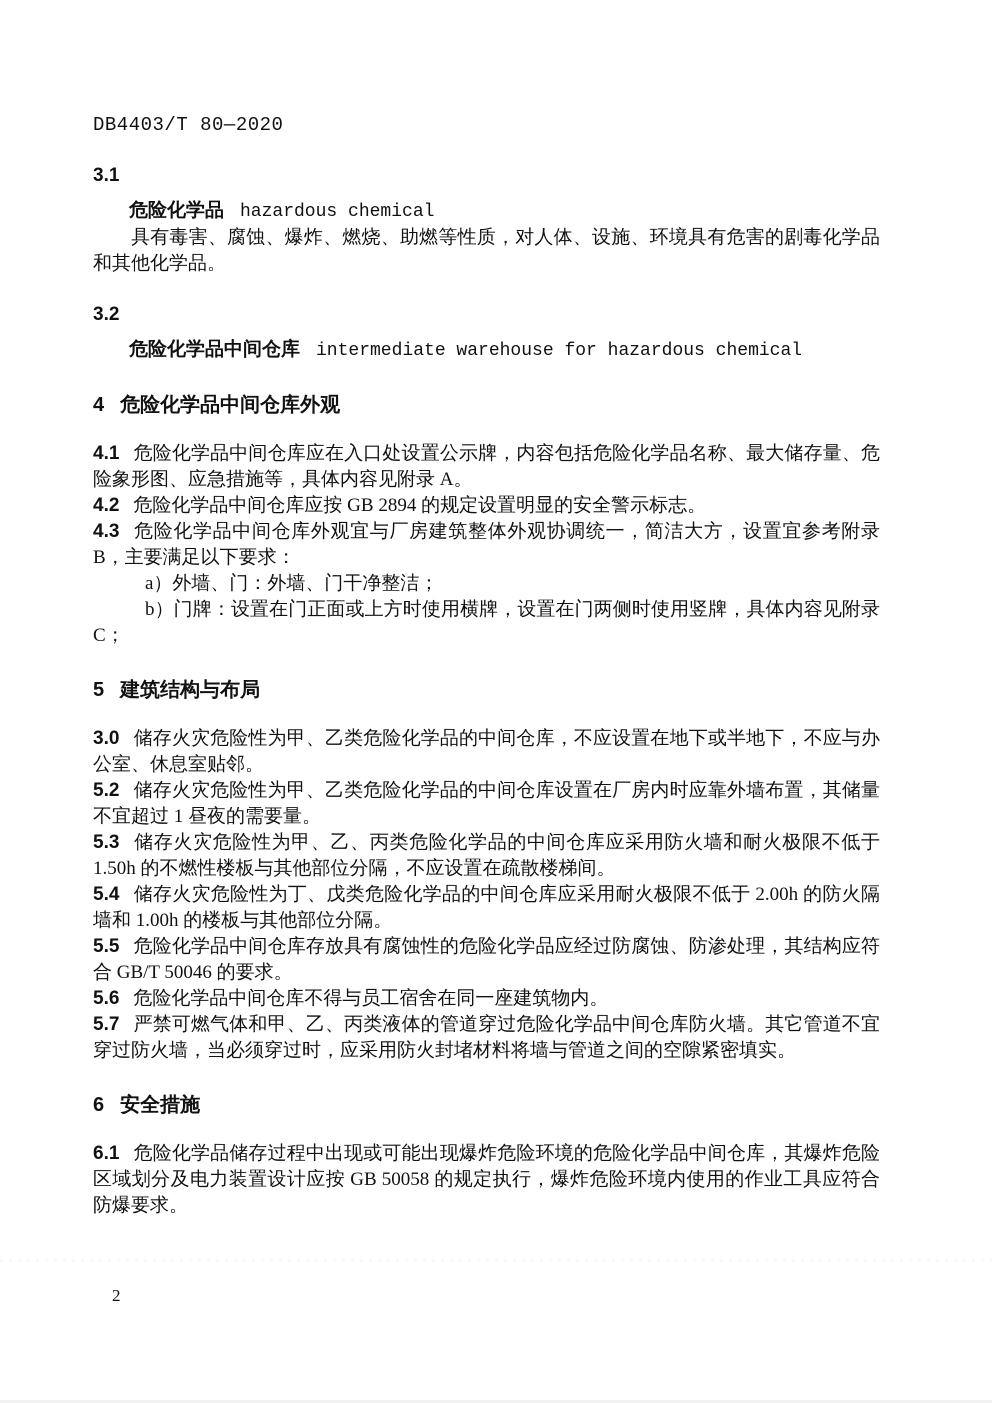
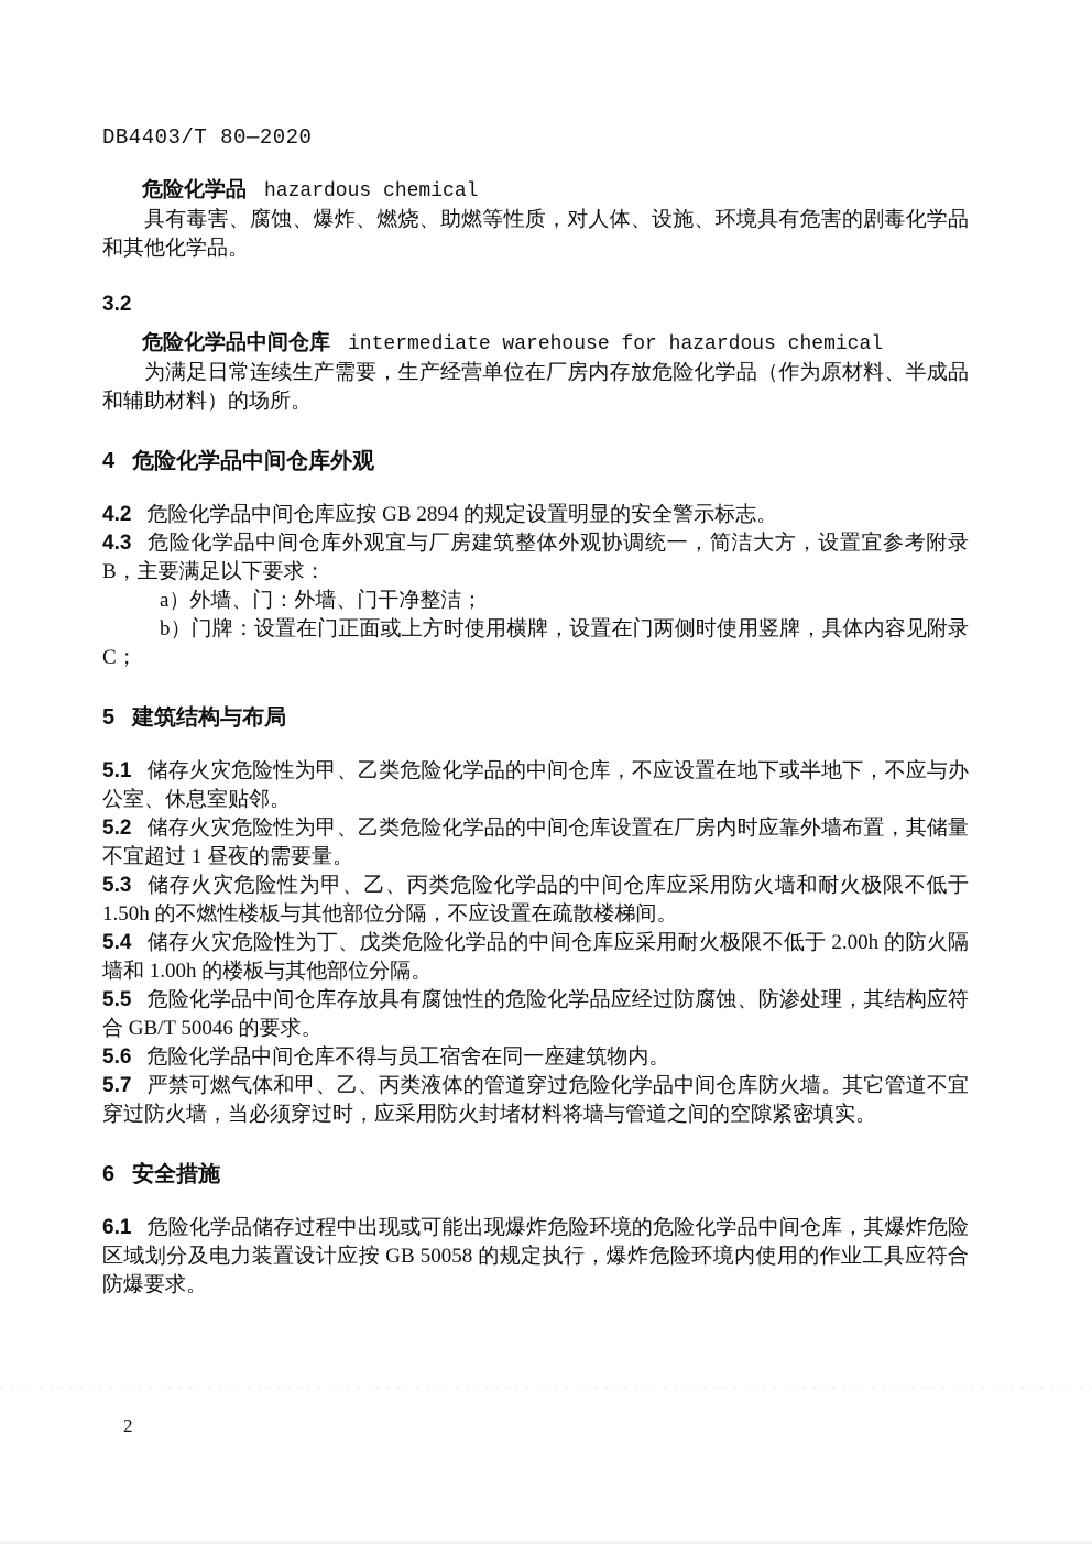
  DB4403/T 80—2020
- 3.1
  危险化学品 hazardous chemical
  具有毒害、腐蚀、爆炸、燃烧、助燃等性质，对人体、设施、环境具有危害的剧毒化学品和其他化学品。
  3.2
  危险化学品中间仓库 intermediate warehouse for hazardous chemical
+ 为满足日常连续生产需要，生产经营单位在厂房内存放危险化学品（作为原材料、半成品和辅助材料）的场所。
  4 危险化学品中间仓库外观
- 4.1 危险化学品中间仓库应在入口处设置公示牌，内容包括危险化学品名称、最大储存量、危险象形图、应急措施等，具体内容见附录 A。
  4.2 危险化学品中间仓库应按 GB 2894 的规定设置明显的安全警示标志。
  4.3 危险化学品中间仓库外观宜与厂房建筑整体外观协调统一，简洁大方，设置宜参考附录 B，主要满足以下要求：
  a）外墙、门：外墙、门干净整洁；
  b）门牌：设置在门正面或上方时使用横牌，设置在门两侧时使用竖牌，具体内容见附录 C；
  5 建筑结构与布局
- 3.0 储存火灾危险性为甲、乙类危险化学品的中间仓库，不应设置在地下或半地下，不应与办公室、休息室贴邻。
+ 5.1 储存火灾危险性为甲、乙类危险化学品的中间仓库，不应设置在地下或半地下，不应与办公室、休息室贴邻。
  5.2 储存火灾危险性为甲、乙类危险化学品的中间仓库设置在厂房内时应靠外墙布置，其储量不宜超过 1 昼夜的需要量。
  5.3 储存火灾危险性为甲、乙、丙类危险化学品的中间仓库应采用防火墙和耐火极限不低于 1.50h 的不燃性楼板与其他部位分隔，不应设置在疏散楼梯间。
  5.4 储存火灾危险性为丁、戊类危险化学品的中间仓库应采用耐火极限不低于 2.00h 的防火隔墙和 1.00h 的楼板与其他部位分隔。
  5.5 危险化学品中间仓库存放具有腐蚀性的危险化学品应经过防腐蚀、防渗处理，其结构应符合 GB/T 50046 的要求。
  5.6 危险化学品中间仓库不得与员工宿舍在同一座建筑物内。
  5.7 严禁可燃气体和甲、乙、丙类液体的管道穿过危险化学品中间仓库防火墙。其它管道不宜穿过防火墙，当必须穿过时，应采用防火封堵材料将墙与管道之间的空隙紧密填实。
  6 安全措施
  6.1 危险化学品储存过程中出现或可能出现爆炸危险环境的危险化学品中间仓库，其爆炸危险区域划分及电力装置设计应按 GB 50058 的规定执行，爆炸危险环境内使用的作业工具应符合防爆要求。
  2
